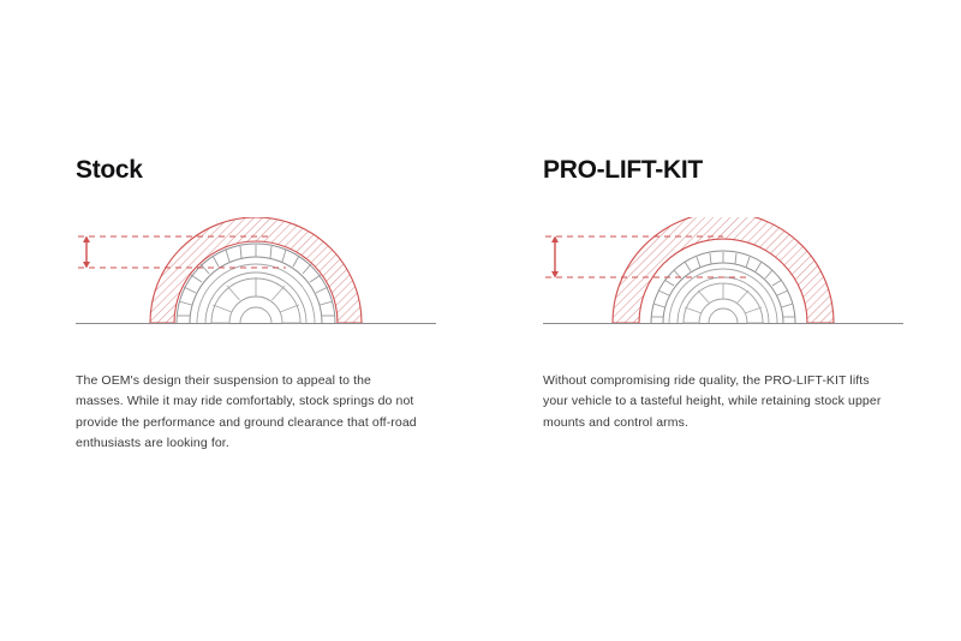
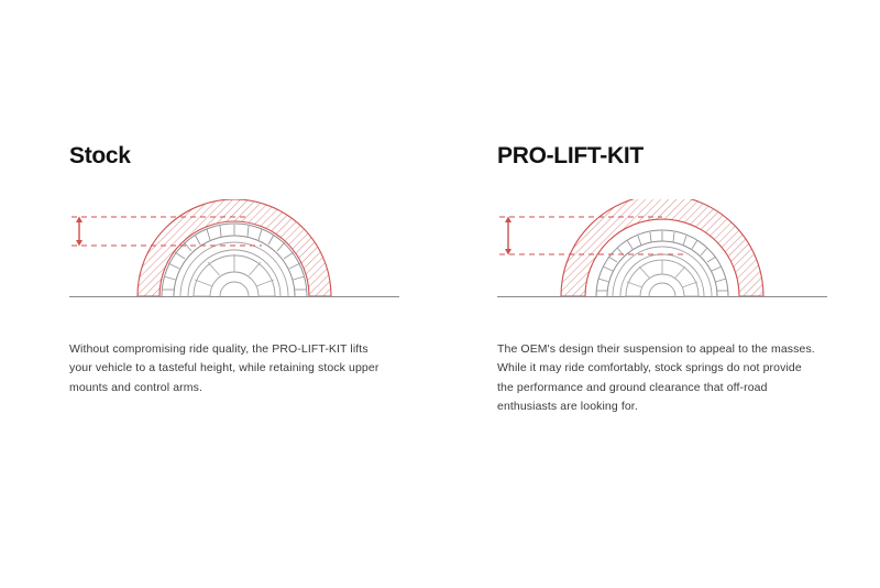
  Stock
- The OEM's design their suspension to appeal to the masses. While it may ride comfortably, stock springs do not provide the performance and ground clearance that off-road enthusiasts are looking for.
+ Without compromising ride quality, the PRO-LIFT-KIT lifts your vehicle to a tasteful height, while retaining stock upper mounts and control arms.
  PRO-LIFT-KIT
- Without compromising ride quality, the PRO-LIFT-KIT lifts your vehicle to a tasteful height, while retaining stock upper mounts and control arms.
+ The OEM's design their suspension to appeal to the masses. While it may ride comfortably, stock springs do not provide the performance and ground clearance that off-road enthusiasts are looking for.
